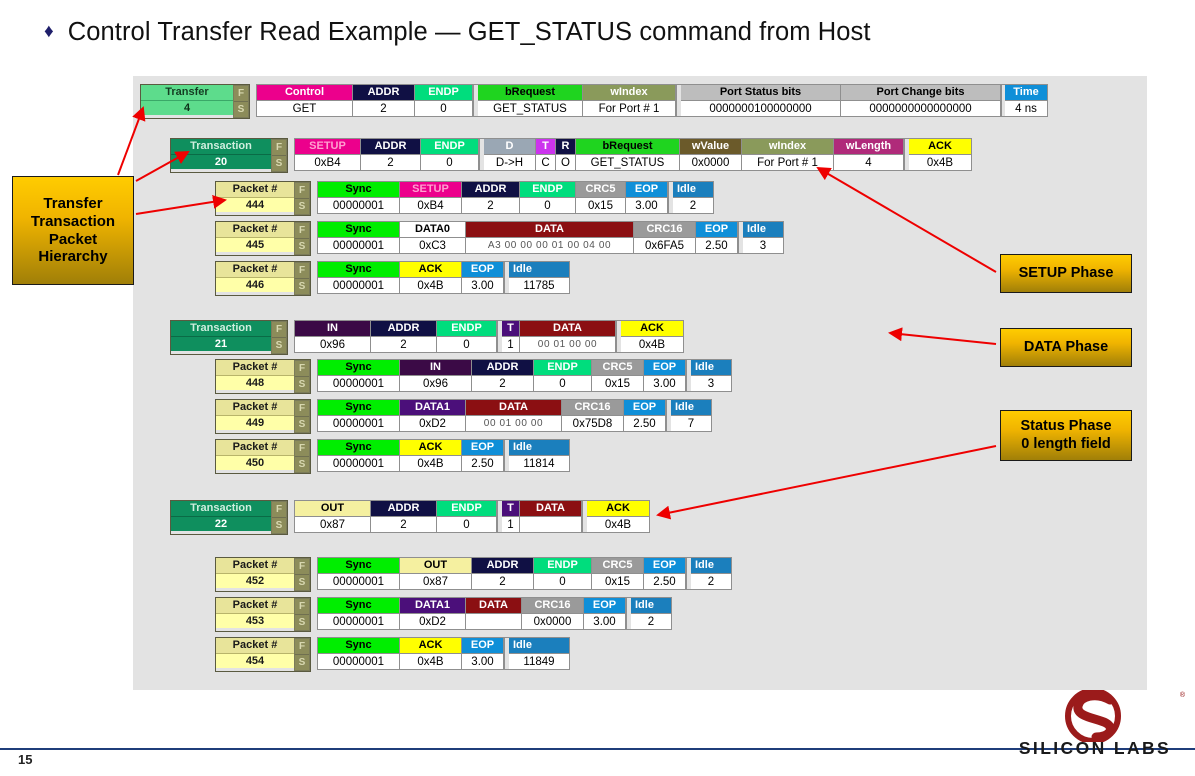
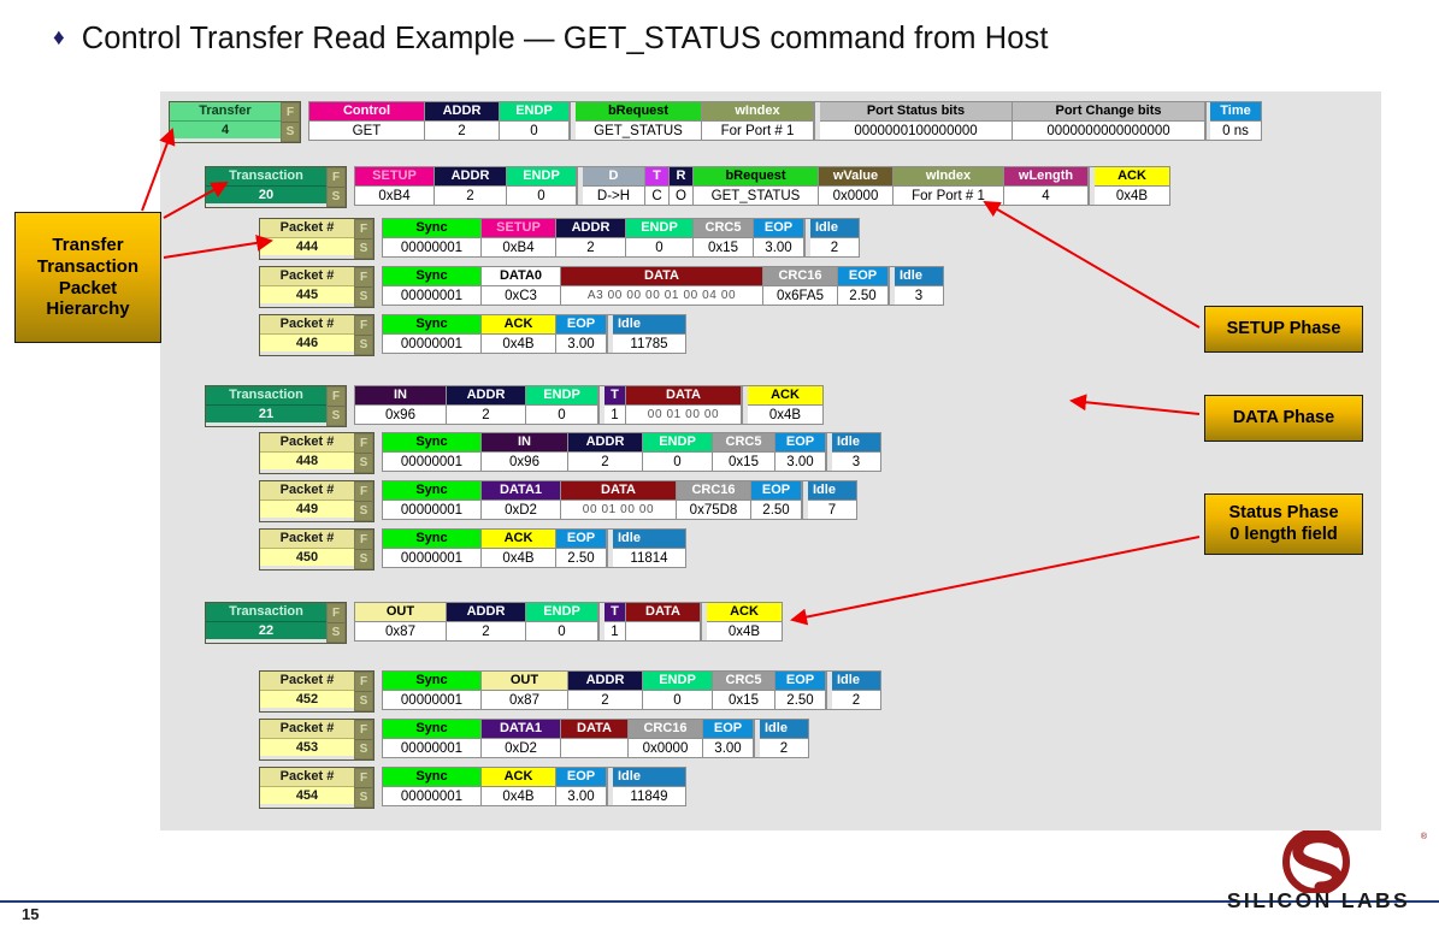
  ♦
  Control Transfer Read Example — GET_STATUS command from Host
  Transfer
  4
  F
  S
  Control
  GET
  ADDR
  2
  ENDP
  0
  bRequest
  GET_STATUS
  wIndex
  For Port # 1
  Port Status bits
  0000000100000000
  Port Change bits
  0000000000000000
  Time
- 4 ns
+ 0 ns
  Transaction
  20
  F
  S
  SETUP
  0xB4
  ADDR
  2
  ENDP
  0
  D
  D->H
  T
  C
  R
  O
  bRequest
  GET_STATUS
  wValue
  0x0000
  wIndex
  For Port # 1
  wLength
  4
  ACK
  0x4B
  Transaction
  21
  F
  S
  IN
  0x96
  ADDR
  2
  ENDP
  0
  T
  1
  DATA
  00 01 00 00
  ACK
  0x4B
  Transaction
  22
  F
  S
  OUT
  0x87
  ADDR
  2
  ENDP
  0
  T
  1
  DATA
  ACK
  0x4B
  Packet #
  444
  F
  S
  Sync
  00000001
  SETUP
  0xB4
  ADDR
  2
  ENDP
  0
  CRC5
  0x15
  EOP
  3.00
  Idle
  2
  Packet #
  445
  F
  S
  Sync
  00000001
  DATA0
  0xC3
  DATA
  A3 00 00 00 01 00 04 00
  CRC16
  0x6FA5
  EOP
  2.50
  Idle
  3
  Packet #
  446
  F
  S
  Sync
  00000001
  ACK
  0x4B
  EOP
  3.00
  Idle
  11785
  Packet #
  448
  F
  S
  Sync
  00000001
  IN
  0x96
  ADDR
  2
  ENDP
  0
  CRC5
  0x15
  EOP
  3.00
  Idle
  3
  Packet #
  449
  F
  S
  Sync
  00000001
  DATA1
  0xD2
  DATA
  00 01 00 00
  CRC16
  0x75D8
  EOP
  2.50
  Idle
  7
  Packet #
  450
  F
  S
  Sync
  00000001
  ACK
  0x4B
  EOP
  2.50
  Idle
  11814
  Packet #
  452
  F
  S
  Sync
  00000001
  OUT
  0x87
  ADDR
  2
  ENDP
  0
  CRC5
  0x15
  EOP
  2.50
  Idle
  2
  Packet #
  453
  F
  S
  Sync
  00000001
  DATA1
  0xD2
  DATA
  CRC16
  0x0000
  EOP
  3.00
  Idle
  2
  Packet #
  454
  F
  S
  Sync
  00000001
  ACK
  0x4B
  EOP
  3.00
  Idle
  11849
  Transfer
  Transaction
  Packet
  Hierarchy
  SETUP Phase
  DATA Phase
  Status Phase
  0 length field
  15
  SILICON LABS
